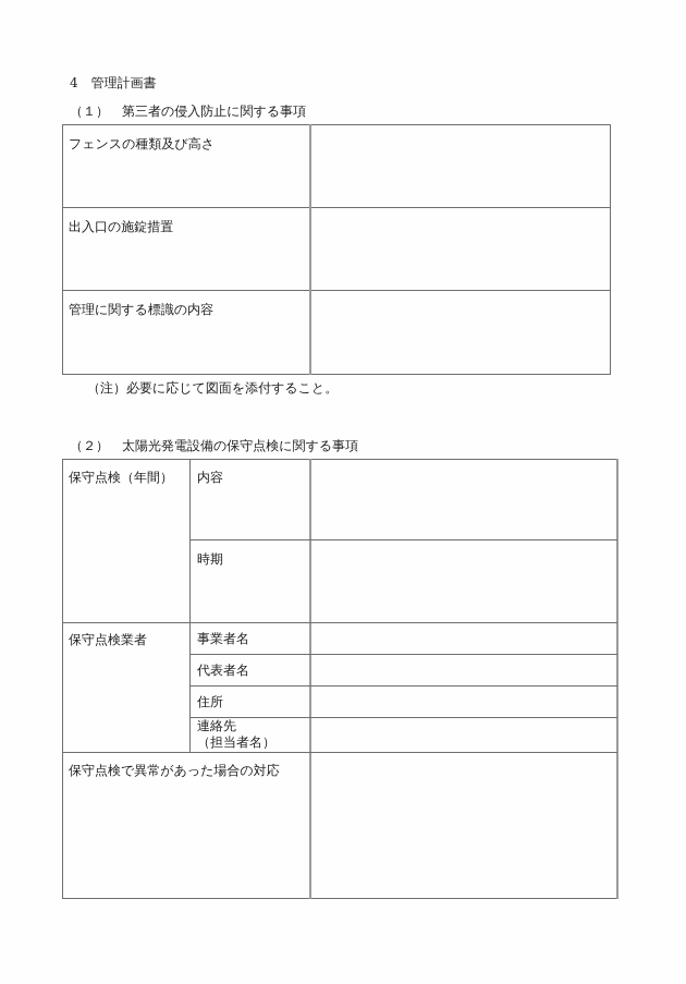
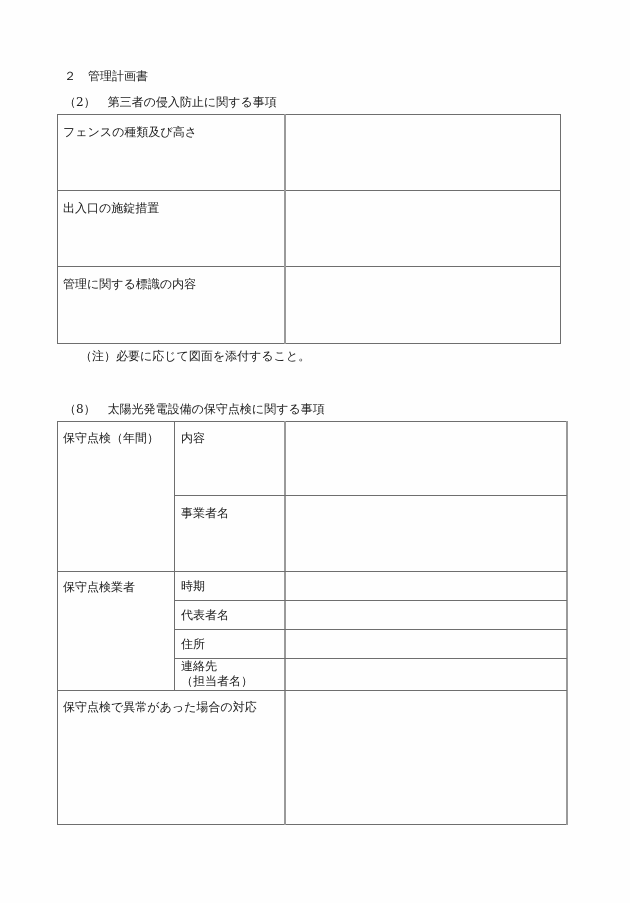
- 4 管理計画書
+ ２ 管理計画書
- （１） 第三者の侵入防止に関する事項
+ （2） 第三者の侵入防止に関する事項
  フェンスの種類及び高さ
  出入口の施錠措置
  管理に関する標識の内容
  （注）必要に応じて図面を添付すること。
- （２） 太陽光発電設備の保守点検に関する事項
+ （8） 太陽光発電設備の保守点検に関する事項
  保守点検（年間）
  内容
- 時期
+ 事業者名
  保守点検業者
- 事業者名
+ 時期
  代表者名
  住所
  連絡先
  （担当者名）
  保守点検で異常があった場合の対応
